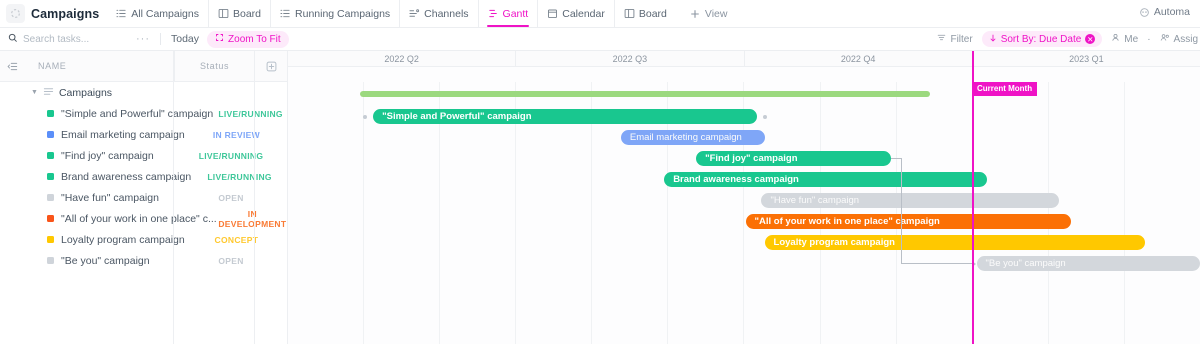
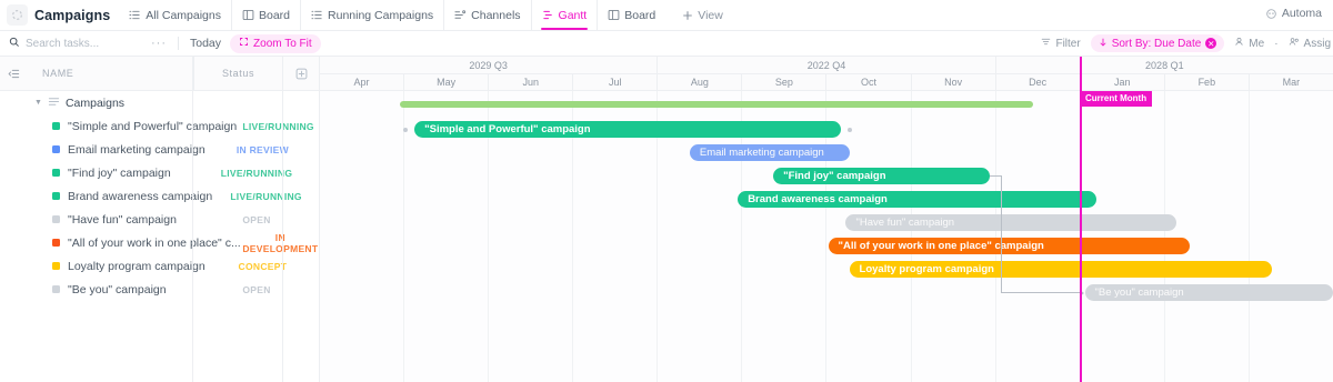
  Campaigns
  All Campaigns
  Board
  Running Campaigns
  Channels
  Gantt
- Calendar
  Board
  View
  Automa
  Search tasks...
  ···
  Today
  Zoom To Fit
  Filter
  Sort By: Due Date
  ✕
  Me
  ·
  Assig
  NAME
  Status
  Campaigns
  "Simple and Powerful" campaign
  LIVE/RUNNING
  Email marketing campaign
  IN REVIEW
  "Find joy" campaign
  LIVE/RUNNIG
  Brand awareness campaign
  LIVE/RUNNING
  "Have fun" campaign
  OPEN
  "All of your work in onelace" c...
  I DEVELOPMENT
  Loyalty program campaign
  CONCEPT
  "Be you" campaign
  OPEN
- 2022 Q2
- 2022 Q3
+ 2029 Q3
  2022 Q4
- 2023 Q1
+ 2028 Q1
+ Apr
+ May
+ Jun
+ Jul
+ Aug
+ Sep
+ Oct
+ Nov
+ Dec
+ Jan
+ Feb
+ Mar
  "Simple and Powerful" campaign
  Email marketing campaign
  "Find joy" campaign
  Brand awareness campaign
  "Have fun" campaign
  "All of your work in one place" campaign
  Loyalty program campaign
  "Be you" campaign
  Current Month
